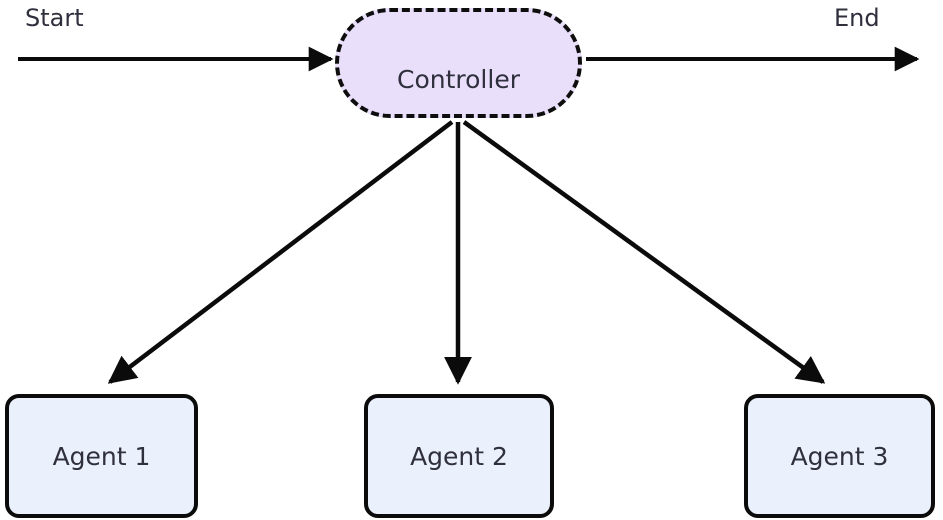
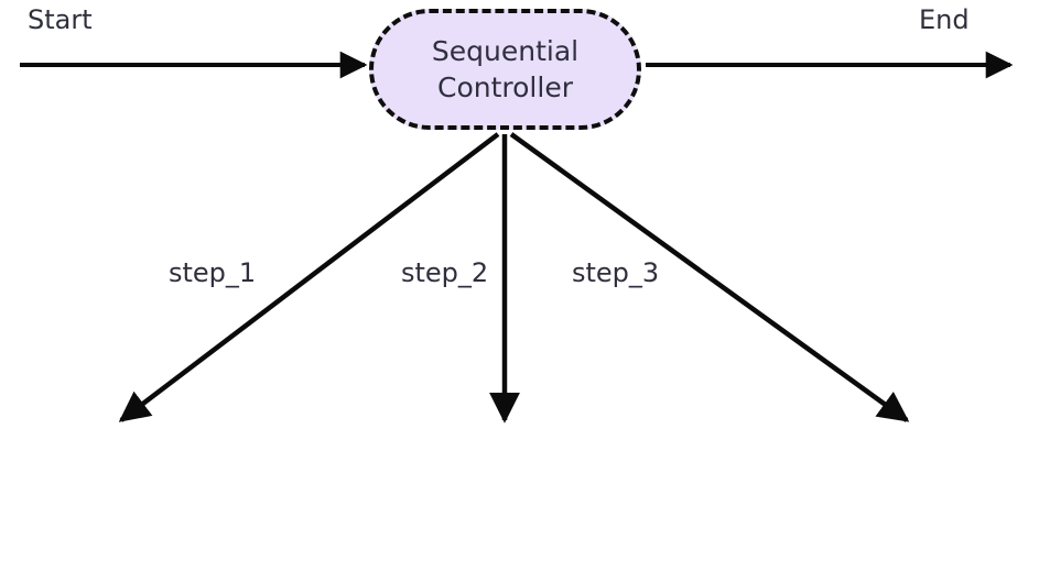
  Start
  End
+ step_1
+ step_2
+ step_3
+ Sequential
  Controller
- Agent 1
- Agent 2
- Agent 3
